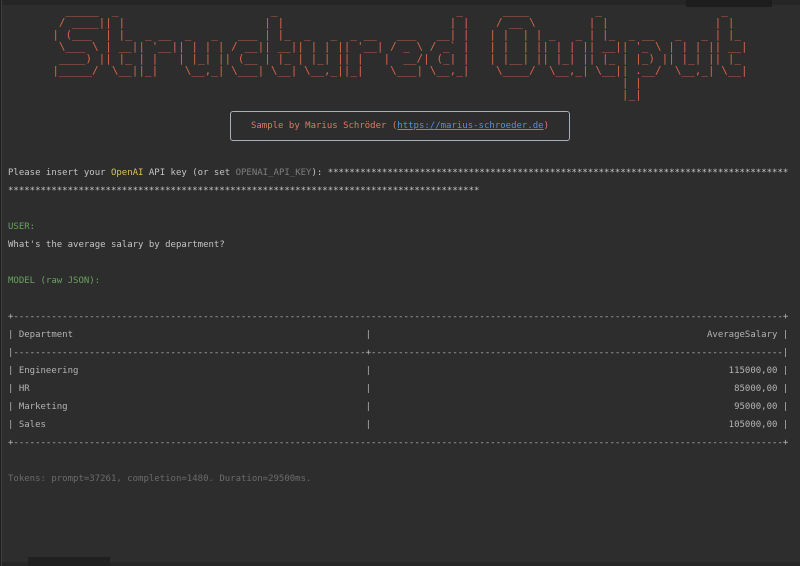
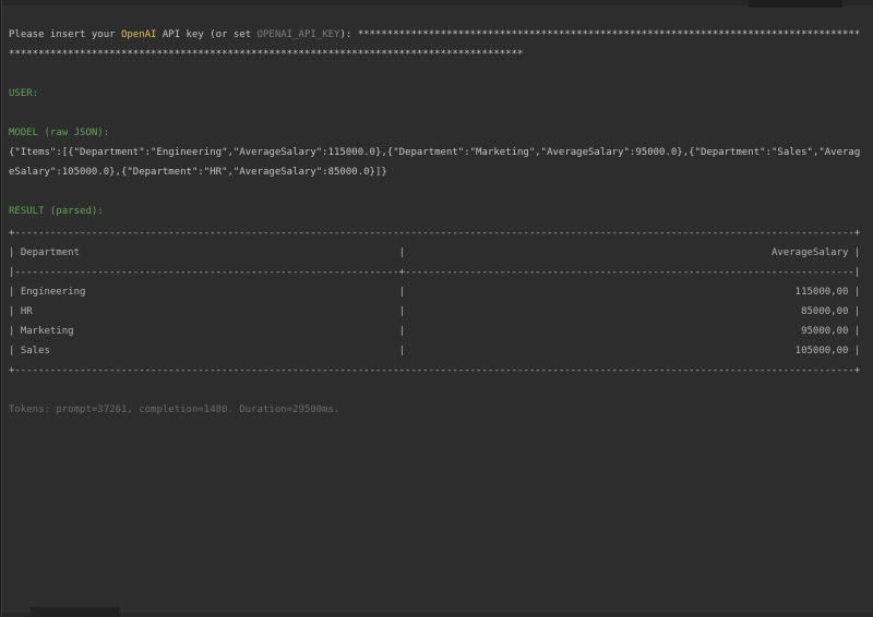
- _____ _ _ _ ____ _ _
- / ____|| | | | | | / __ \ | | | |
- | (___ | |_ _ __ _ _ ___ | |_ _ _ _ __ ___ __| | | | | | _ _ | |_ _ __ _ _ | |_
- \___ \ | __|| '__|| | | | / __|| __|| | | || '__| / _ \ / _` | | | | || | | || __|| '_ \ | | | || __|
- ____) || |_ | | | |_| || (__ | |_ | |_| || | | __/| (_| | | |__| || |_| || |_ | |_) || |_| || |_
- |_____/ \__||_| \__,_| \___| \__| \__,_||_| \___| \__,_| \____/ \__,_| \__|| .__/ \__,_| \__|
- | |
- |_|
- Sample by Marius Schröder (https://marius-schroeder.de)
  Please insert your OpenAI API key (or set OPENAI_API_KEY): ****************************************************************************************************************************************************************************
  USER:
- What's the average salary by department?
  MODEL (raw JSON):
+ {"Items":[{"Department":"Engineering","AverageSalary":115000.0},{"Department":"Marketing","AverageSalary":95000.0},{"Department":"Sales","AverageSalary":105000.0},{"Department":"HR","AverageSalary":85000.0}]}
+ RESULT (parsed):
  +----------------------------------------------------------------------------------------------------------------------------------------------+
  | Department | AverageSalary |
  |-----------------------------------------------------------------+----------------------------------------------------------------------------|
  | Engineering | 115000,00 |
  | HR | 85000,00 |
  | Marketing | 95000,00 |
  | Sales | 105000,00 |
  +----------------------------------------------------------------------------------------------------------------------------------------------+
  Tokens: prompt=37261, completion=1480. Duration=29500ms.
